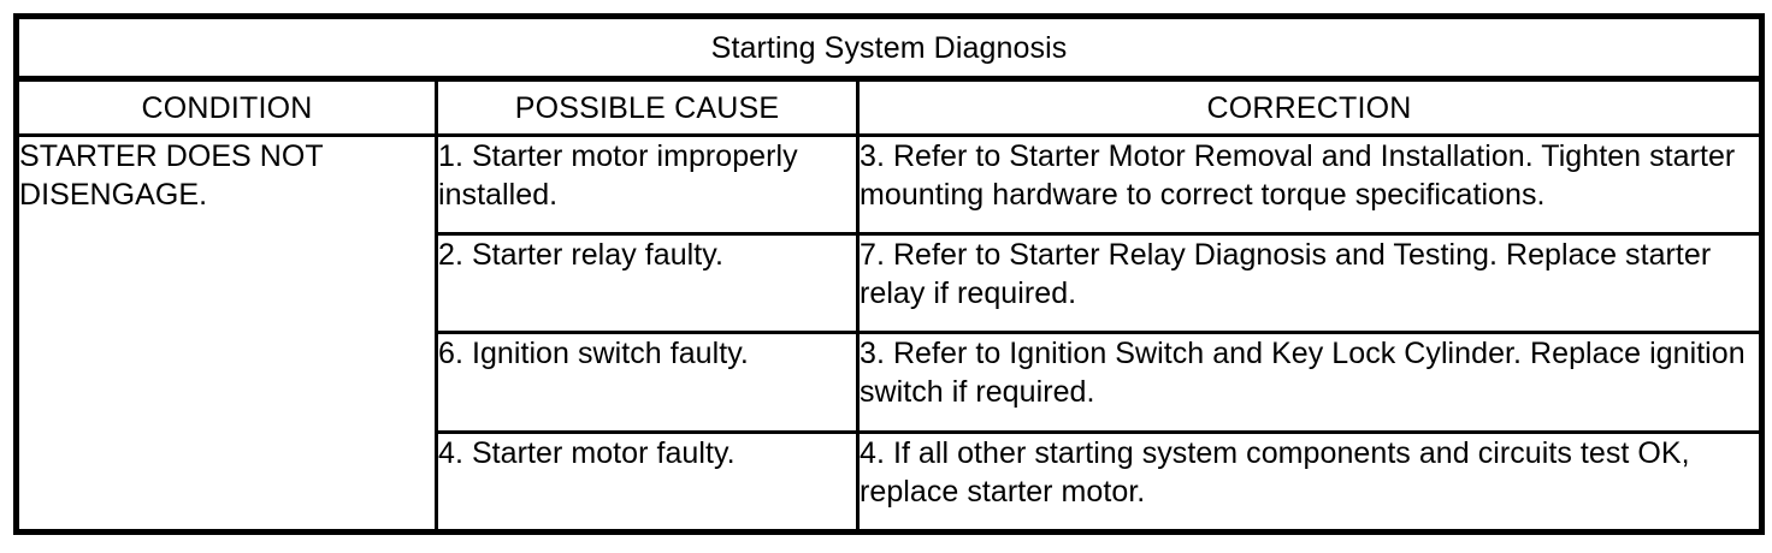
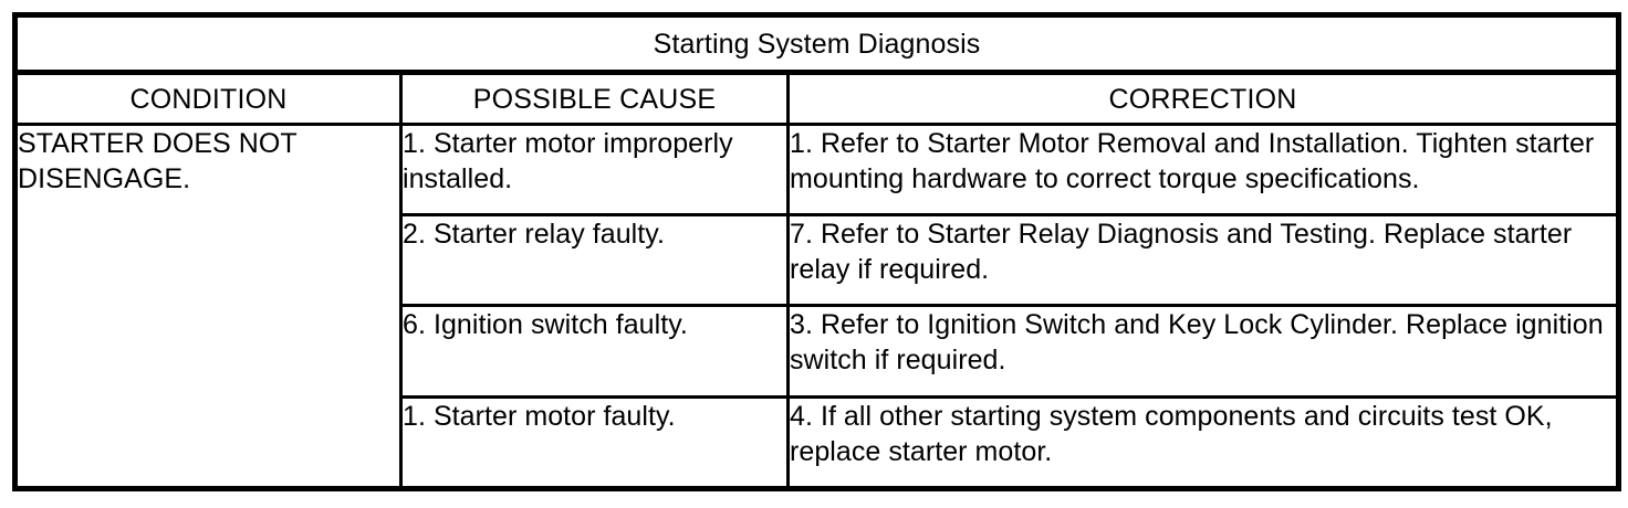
  Starting System Diagnosis
  CONDITION	POSSIBLE CAUSE	CORRECTION
- STARTER DOES NOT DISENGAGE.	1. Starter motor improperly installed.	3. Refer to Starter Motor Removal and Installation. Tighten starter mounting hardware to correct torque specifications.
+ STARTER DOES NOT DISENGAGE.	1. Starter motor improperly installed.	1. Refer to Starter Motor Removal and Installation. Tighten starter mounting hardware to correct torque specifications.
  2. Starter relay faulty.	7. Refer to Starter Relay Diagnosis and Testing. Replace starter relay if required.
  6. Ignition switch faulty.	3. Refer to Ignition Switch and Key Lock Cylinder. Replace ignition switch if required.
- 4. Starter motor faulty.	4. If all other starting system components and circuits test OK, replace starter motor.
+ 1. Starter motor faulty.	4. If all other starting system components and circuits test OK, replace starter motor.
